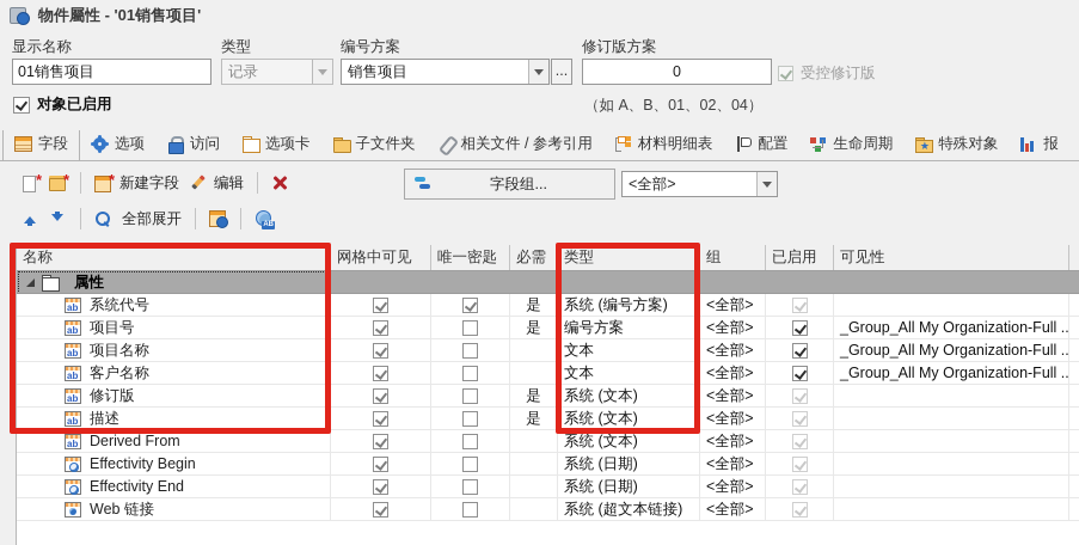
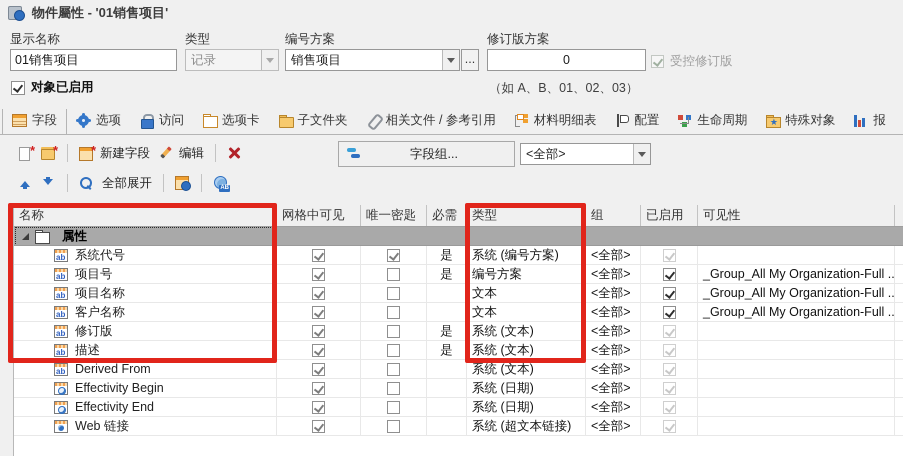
  物件屬性 - '01销售项目'
  显示名称
  类型
  编号方案
  修订版方案
  01销售项目
  记录
  销售项目
  ...
  0
  受控修订版
  对象已启用
- （如 A、B、01、02、04）
+ （如 A、B、01、02、03）
  字段
  选项
  访问
  选项卡
  子文件夹
  相关文件 / 参考引用
  材料明细表
  配置
  生命周期
  特殊对象
  报
  新建字段
  编辑
  字段组...
  <全部>
  全部展开
  名称
  网格中可见
  唯一密匙
  必需
  类型
  组
  已启用
  可见性
  属性
  系统代号
  是
  系统 (编号方案)
  <全部>
  项目号
  是
  编号方案
  <全部>
  _Group_All My Organization-Full ..
  项目名称
  文本
  <全部>
  _Group_All My Organization-Full ..
  客户名称
  文本
  <全部>
  _Group_All My Organization-Full ..
  修订版
  是
  系统 (文本)
  <全部>
  描述
  是
  系统 (文本)
  <全部>
  Derived From
  系统 (文本)
  <全部>
  Effectivity Begin
  系统 (日期)
  <全部>
  Effectivity End
  系统 (日期)
  <全部>
  Web 链接
  系统 (超文本链接)
  <全部>
